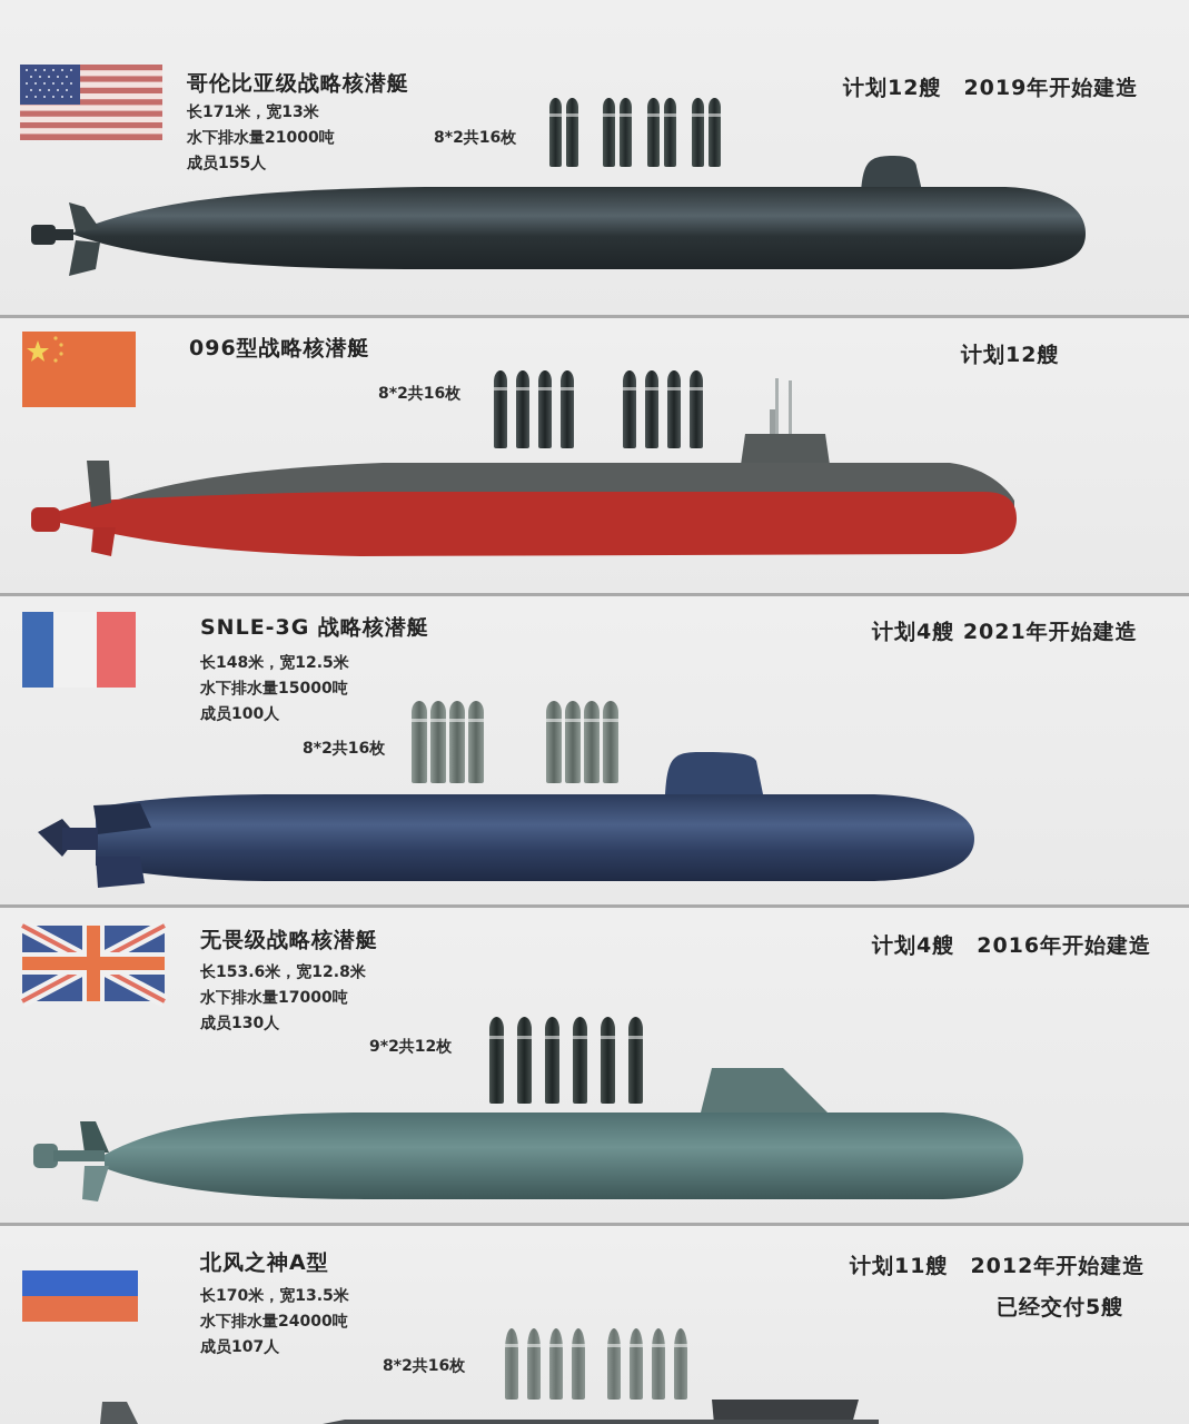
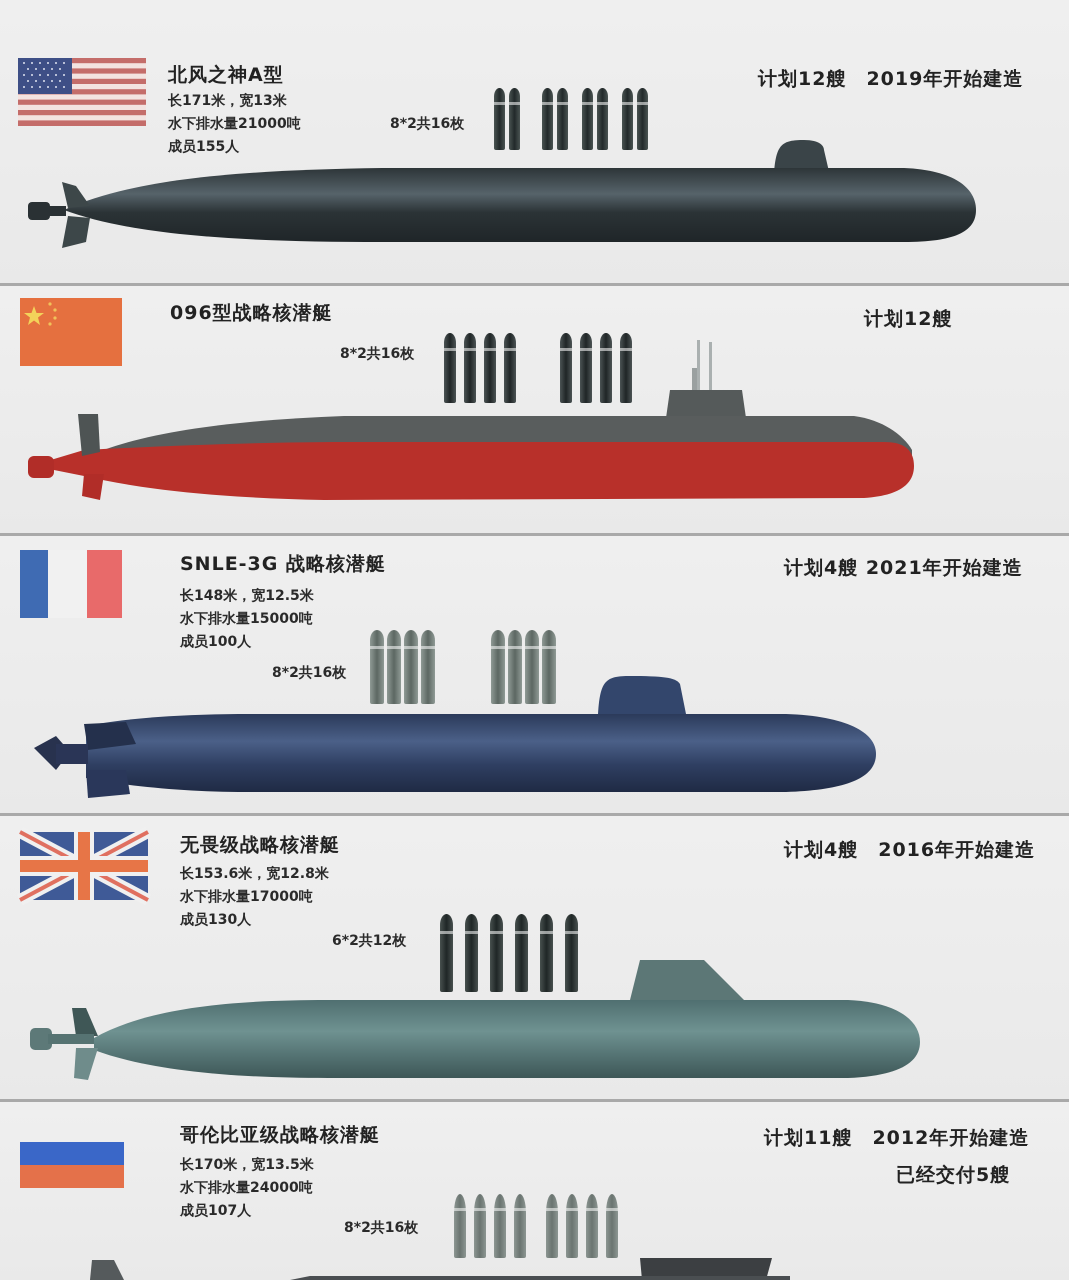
- 哥伦比亚级战略核潜艇
+ 北风之神A型
  长171米，宽13米
  水下排水量21000吨
  成员155人
  8*2共16枚
  计划12艘 2019年开始建造
  096型战略核潜艇
  8*2共16枚
  计划12艘
  SNLE-3G 战略核潜艇
  长148米，宽12.5米
  水下排水量15000吨
  成员100人
  8*2共16枚
  计划4艘 2021年开始建造
  无畏级战略核潜艇
  长153.6米，宽12.8米
  水下排水量17000吨
  成员130人
- 9*2共12枚
+ 6*2共12枚
  计划4艘 2016年开始建造
- 北风之神A型
+ 哥伦比亚级战略核潜艇
  长170米，宽13.5米
  水下排水量24000吨
  成员107人
  8*2共16枚
  计划11艘 2012年开始建造
  已经交付5艘
